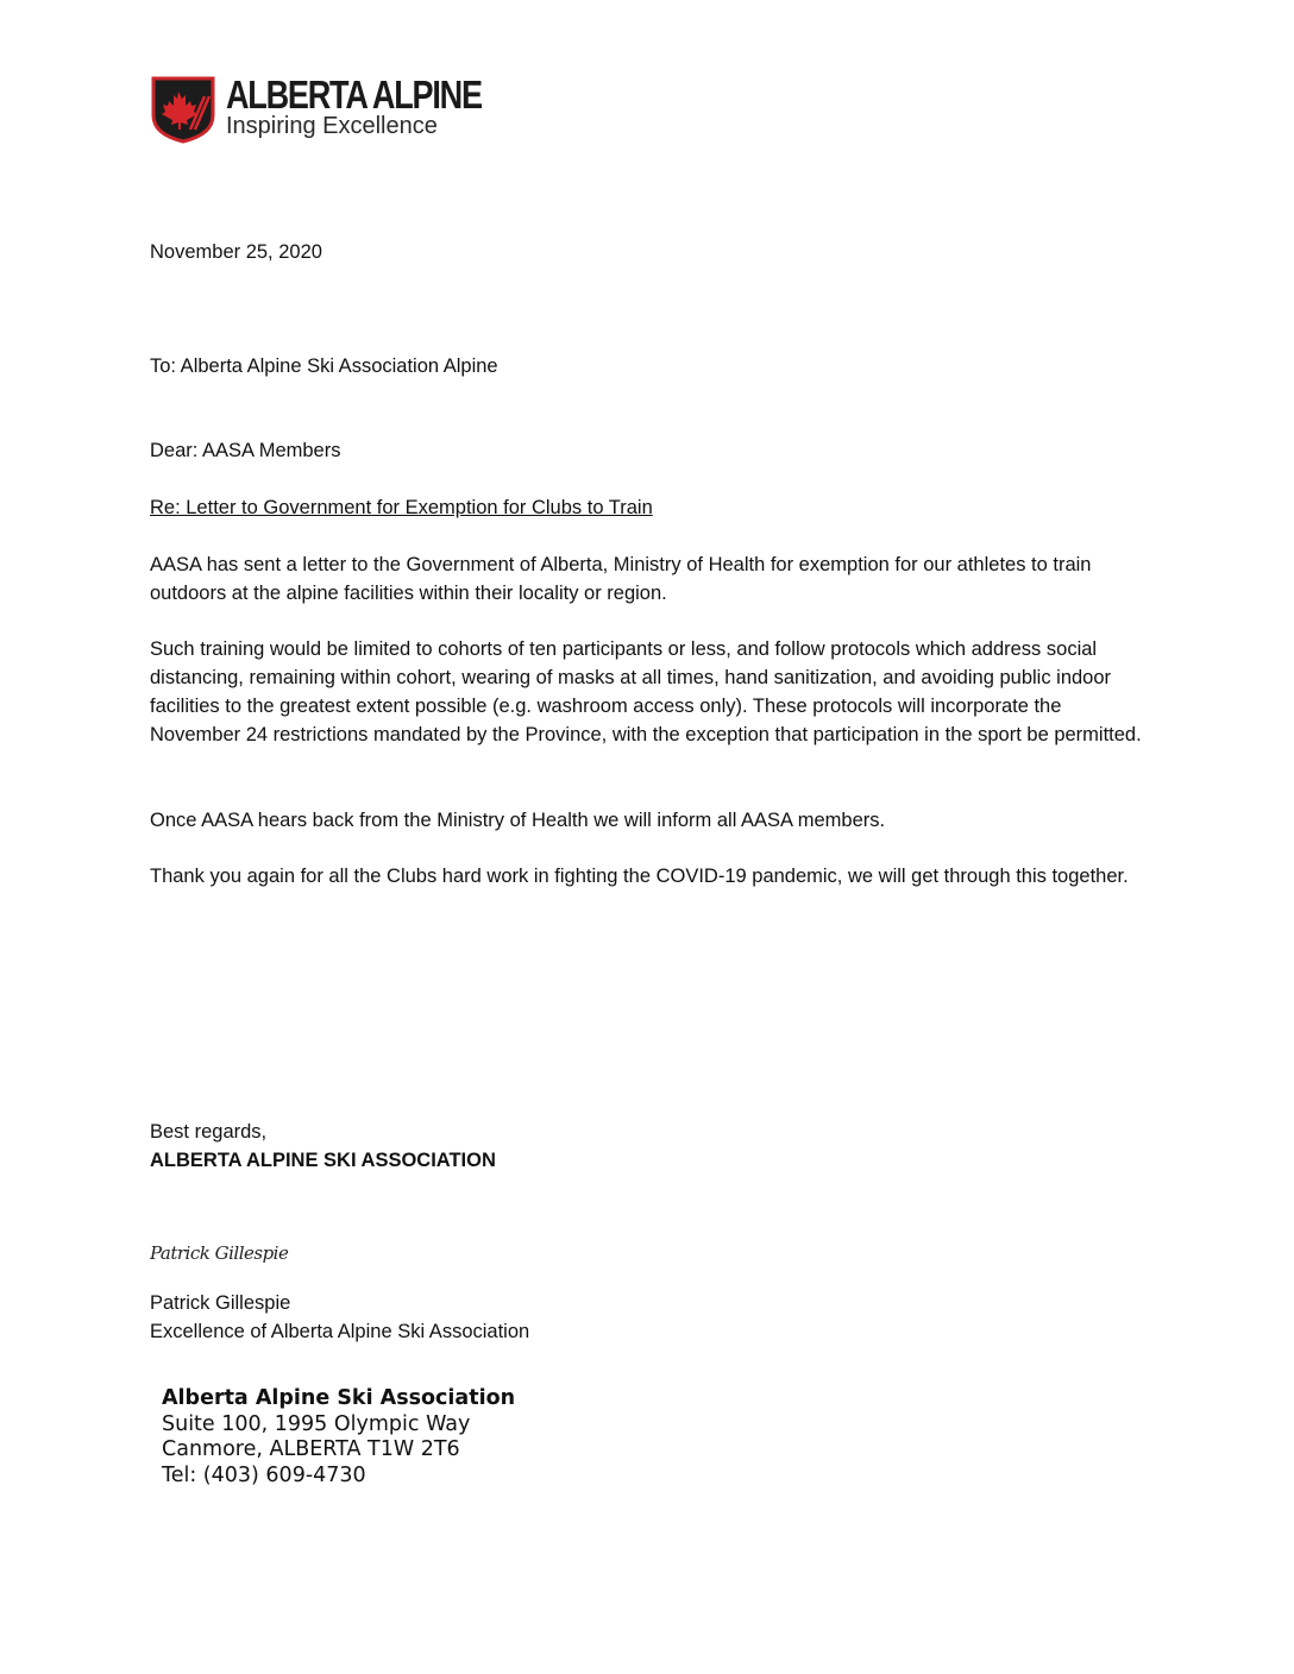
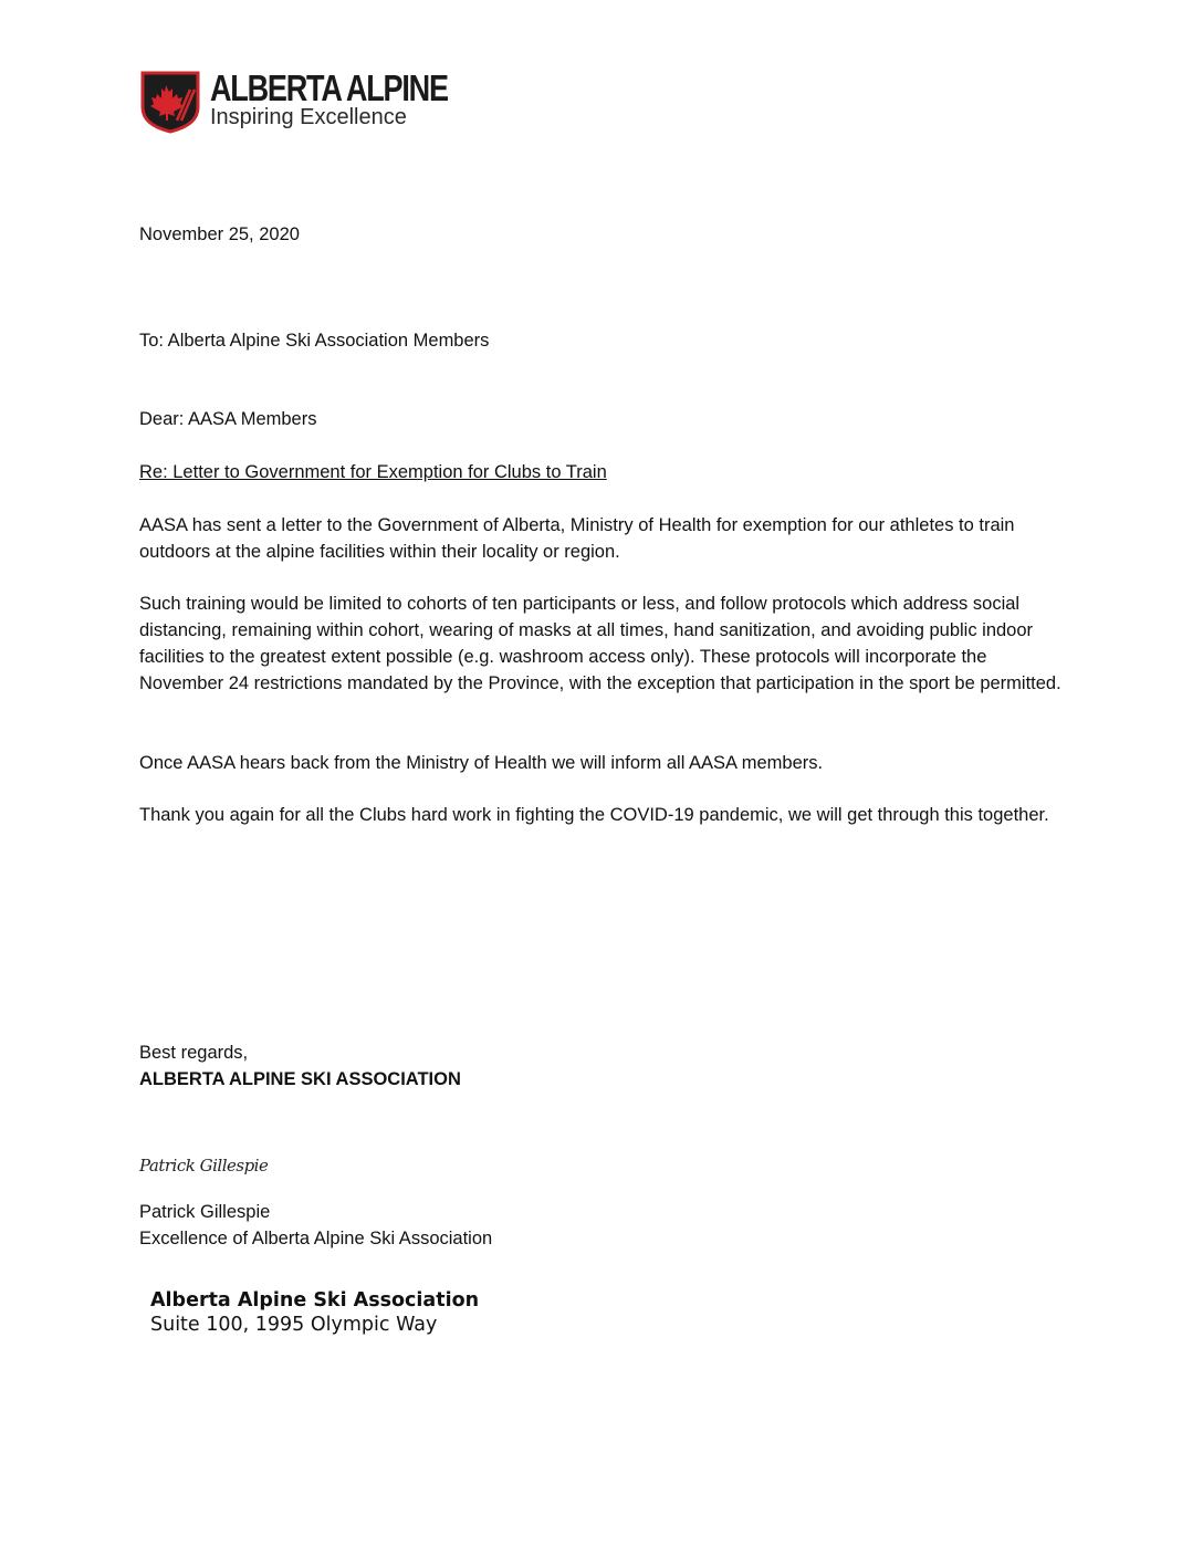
  ALBERTA ALPINE
  Inspiring Excellence
  November 25, 2020
- To: Alberta Alpine Ski Association Alpine
+ To: Alberta Alpine Ski Association Members
  Dear: AASA Members
  Re: Letter to Government for Exemption for Clubs to Train
  AASA has sent a letter to the Government of Alberta, Ministry of Health for exemption for our athletes to train outdoors at the alpine facilities within their locality or region.
  Such training would be limited to cohorts of ten participants or less, and follow protocols which address social distancing, remaining within cohort, wearing of masks at all times, hand sanitization, and avoiding public indoor facilities to the greatest extent possible (e.g. washroom access only). These protocols will incorporate the November 24 restrictions mandated by the Province, with the exception that participation in the sport be permitted.
  Once AASA hears back from the Ministry of Health we will inform all AASA members.
  Thank you again for all the Clubs hard work in fighting the COVID-19 pandemic, we will get through this together.
  Best regards,
  ALBERTA ALPINE SKI ASSOCIATION
  Patrick Gillespie
  Patrick Gillespie
  Excellence of Alberta Alpine Ski Association
  Alberta Alpine Ski Association
  Suite 100, 1995 Olympic Way
- Canmore, ALBERTA T1W 2T6
- Tel: (403) 609-4730
